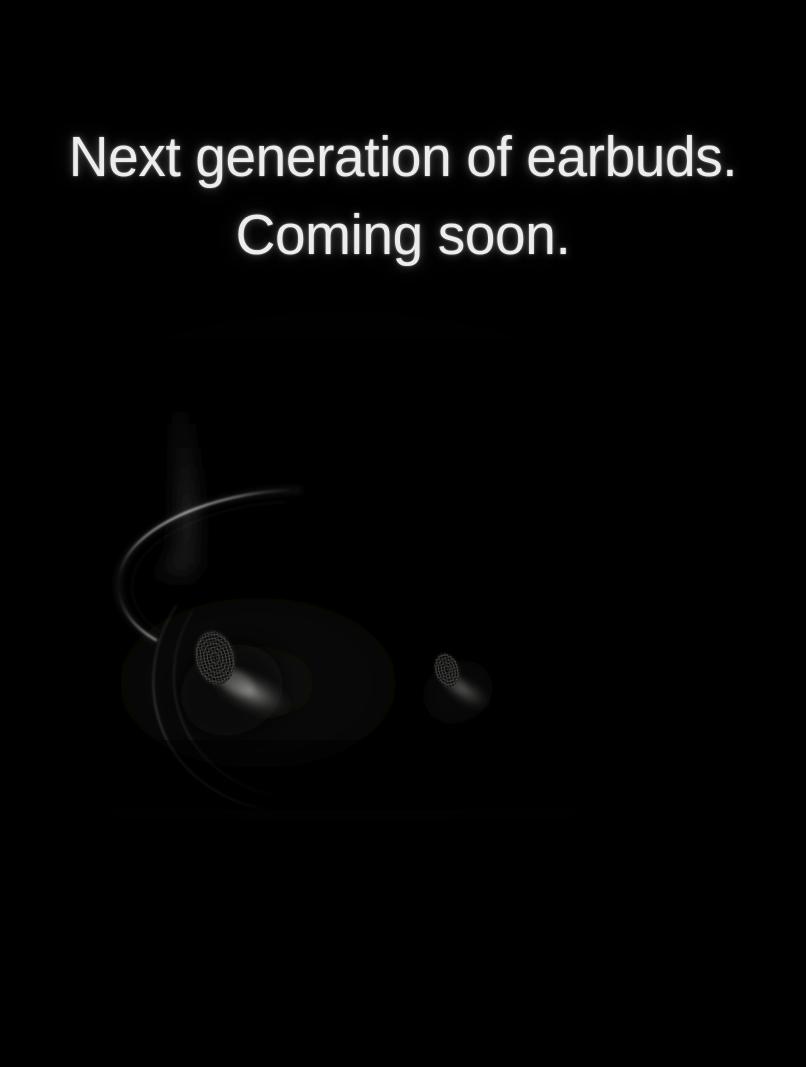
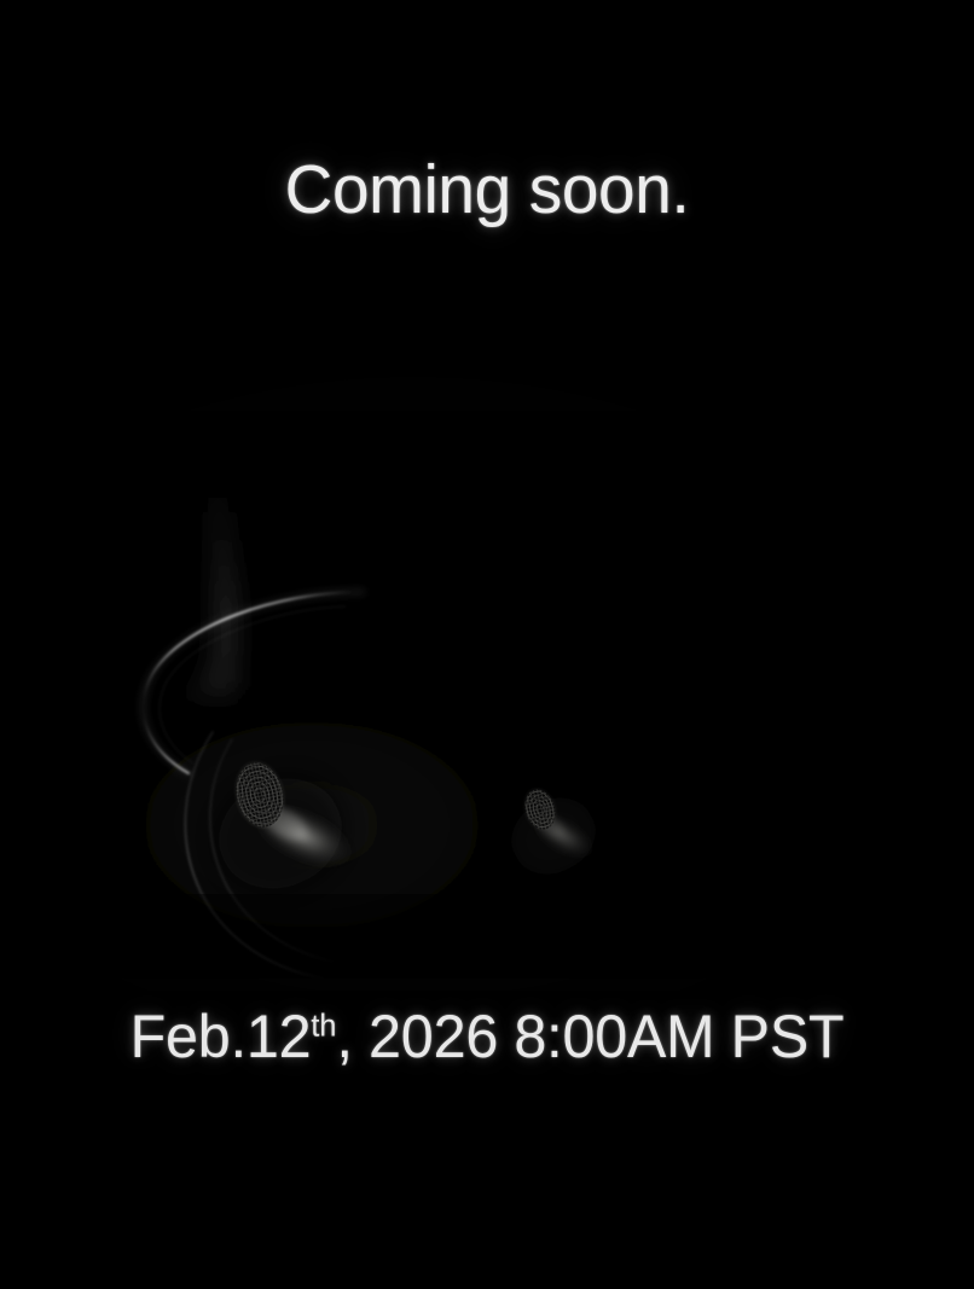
- Next generation of earbuds.
  Coming soon.
+ Feb.12th, 2026 8:00AM PST
